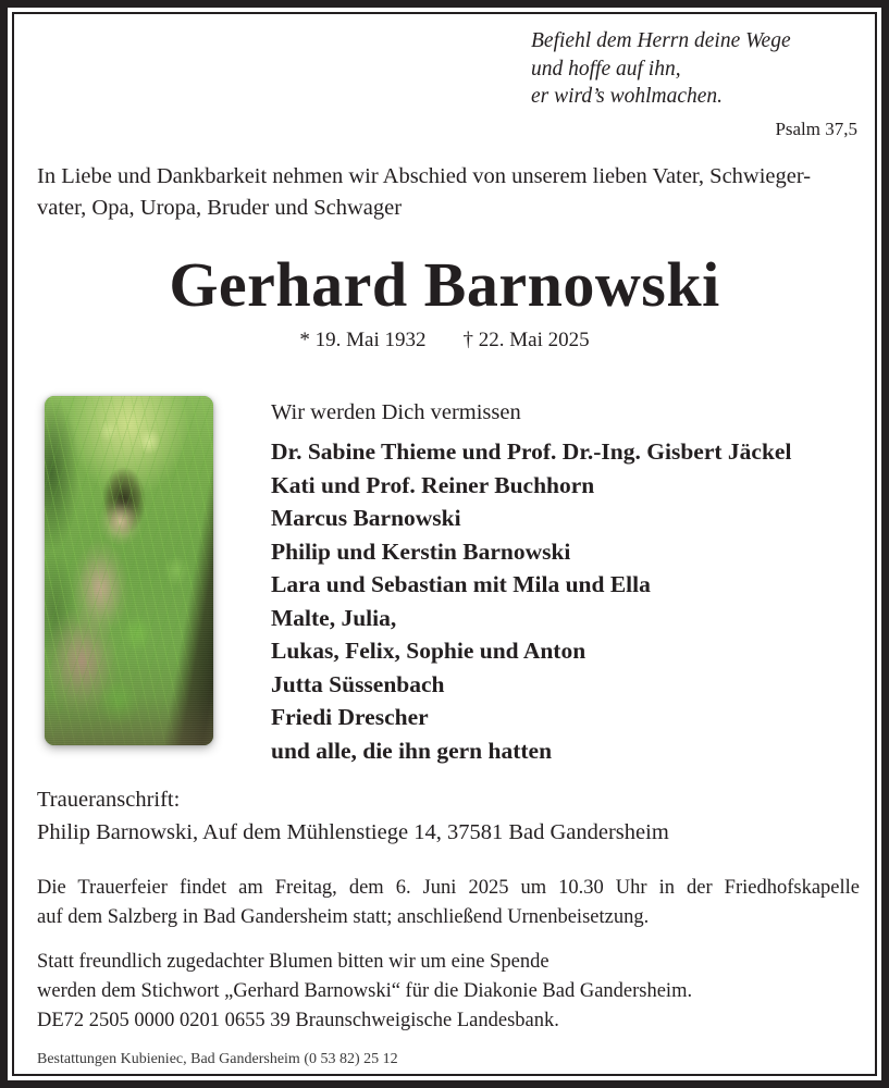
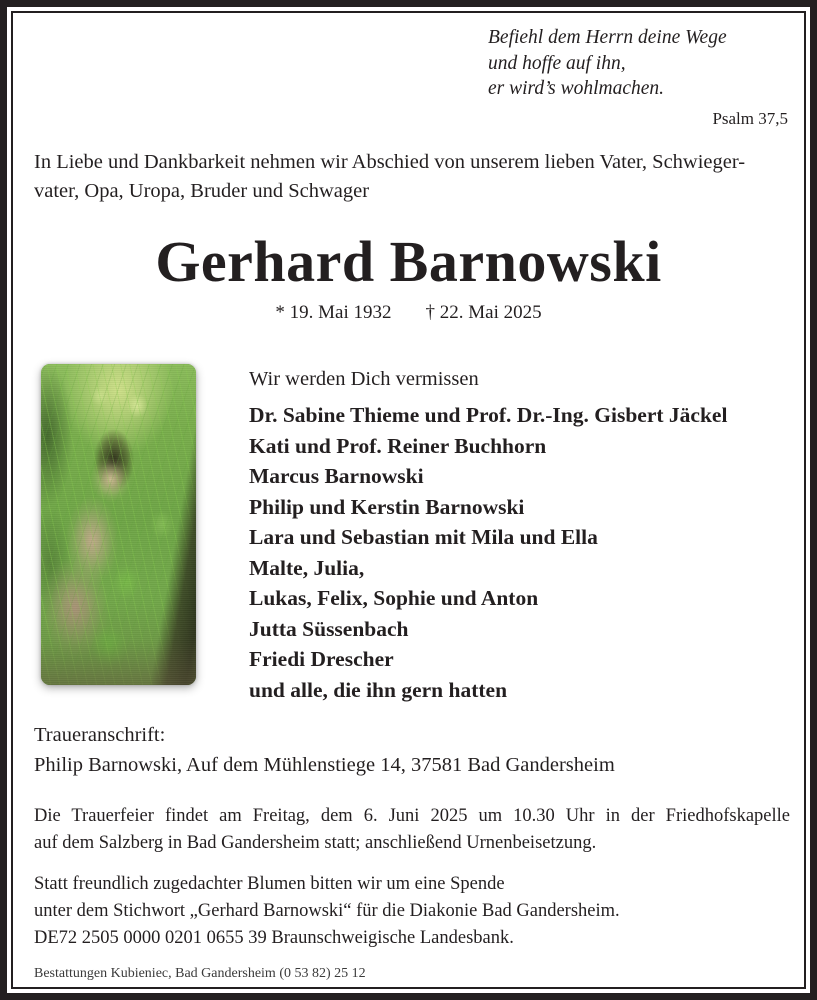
  Befiehl dem Herrn deine Wege
  und hoffe auf ihn,
  er wird’s wohlmachen.
  Psalm 37,5
  In Liebe und Dankbarkeit nehmen wir Abschied von unserem lieben Vater, Schwieger-
  vater, Opa, Uropa, Bruder und Schwager
  Gerhard Barnowski
  * 19. Mai 1932 † 22. Mai 2025
  Wir werden Dich vermissen
  Dr. Sabine Thieme und Prof. Dr.-Ing. Gisbert Jäckel
  Kati und Prof. Reiner Buchhorn
  Marcus Barnowski
  Philip und Kerstin Barnowski
  Lara und Sebastian mit Mila und Ella
  Malte, Julia,
  Lukas, Felix, Sophie und Anton
  Jutta Süssenbach
  Friedi Drescher
  und alle, die ihn gern hatten
  Traueranschrift:
  Philip Barnowski, Auf dem Mühlenstiege 14, 37581 Bad Gandersheim
  Die Trauerfeier findet am Freitag, dem 6. Juni 2025 um 10.30 Uhr in der Friedhofskapelle
  auf dem Salzberg in Bad Gandersheim statt; anschließend Urnenbeisetzung.
  Statt freundlich zugedachter Blumen bitten wir um eine Spende
- werden dem Stichwort „Gerhard Barnowski“ für die Diakonie Bad Gandersheim.
+ unter dem Stichwort „Gerhard Barnowski“ für die Diakonie Bad Gandersheim.
  DE72 2505 0000 0201 0655 39 Braunschweigische Landesbank.
  Bestattungen Kubieniec, Bad Gandersheim (0 53 82) 25 12
